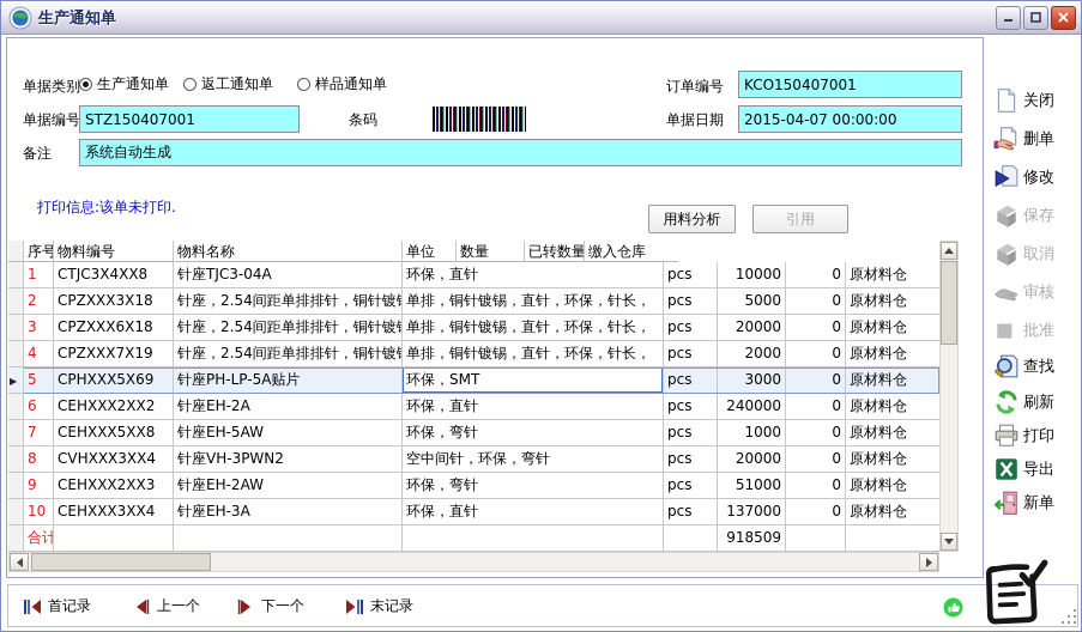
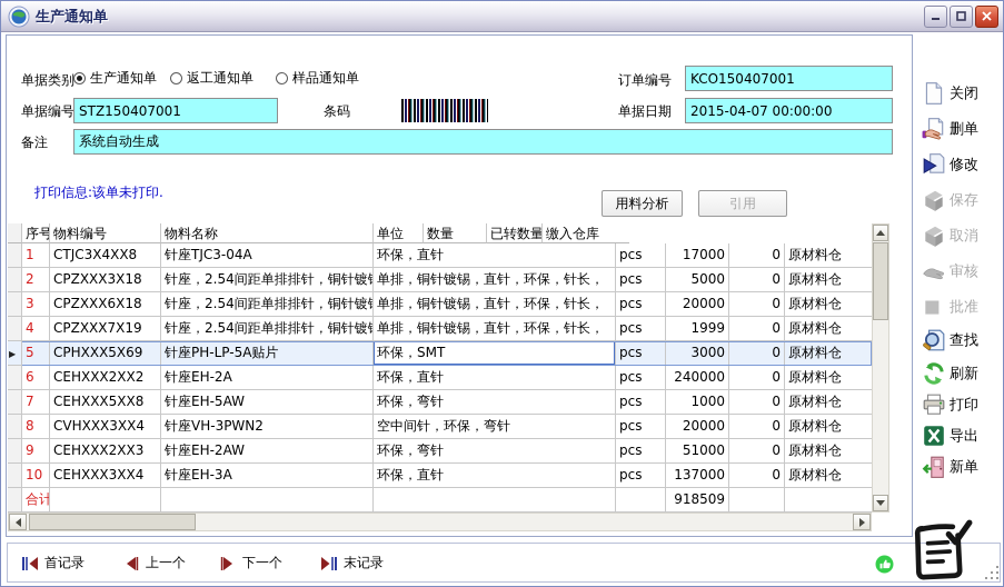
  生产通知单
  单据类别
  生产通知单
  返工通知单
  样品通知单
  订单编号
  KCO150407001
  单据编号
  STZ150407001
  条码
  单据日期
  2015-04-07 00:00:00
  备注
  系统自动生成
  打印信息:该单未打印.
  用料分析
  引用
  序号
  物料编号
  物料名称
  单位
  数量
  已转数量
  缴入仓库
  1
  CTJC3X4XX8
  针座TJC3-04A
  环保，直针
  pcs
- 10000
+ 17000
  0
  原材料仓
  2
  CPZXXX3X18
  针座，2.54间距单排排针，铜针镀
  单排，铜针镀锡，直针，环保，针长，
  pcs
  5000
  0
  原材料仓
  3
  CPZXXX6X18
  针座，2.54间距单排排针，铜针镀
  单排，铜针镀锡，直针，环保，针长，
  pcs
  20000
  0
  原材料仓
  4
  CPZXXX7X19
  针座，2.54间距单排排针，铜针镀
  单排，铜针镀锡，直针，环保，针长，
  pcs
- 2000
+ 1999
  0
  原材料仓
  5
  CPHXXX5X69
  针座PH-LP-5A贴片
  环保，SMT
  pcs
  3000
  0
  原材料仓
  6
  CEHXXX2XX2
  针座EH-2A
  环保，直针
  pcs
  240000
  0
  原材料仓
  7
  CEHXXX5XX8
  针座EH-5AW
  环保，弯针
  pcs
  1000
  0
  原材料仓
  8
  CVHXXX3XX4
  针座VH-3PWN2
  空中间针，环保，弯针
  pcs
  20000
  0
  原材料仓
  9
  CEHXXX2XX3
  针座EH-2AW
  环保，弯针
  pcs
  51000
  0
  原材料仓
  10
  CEHXXX3XX4
  针座EH-3A
  环保，直针
  pcs
  137000
  0
  原材料仓
  合计
  918509
  关闭
  删单
  修改
  保存
  取消
  审核
  批准
  查找
  刷新
  打印
  导出
  新单
  首记录
  上一个
  下一个
  末记录
